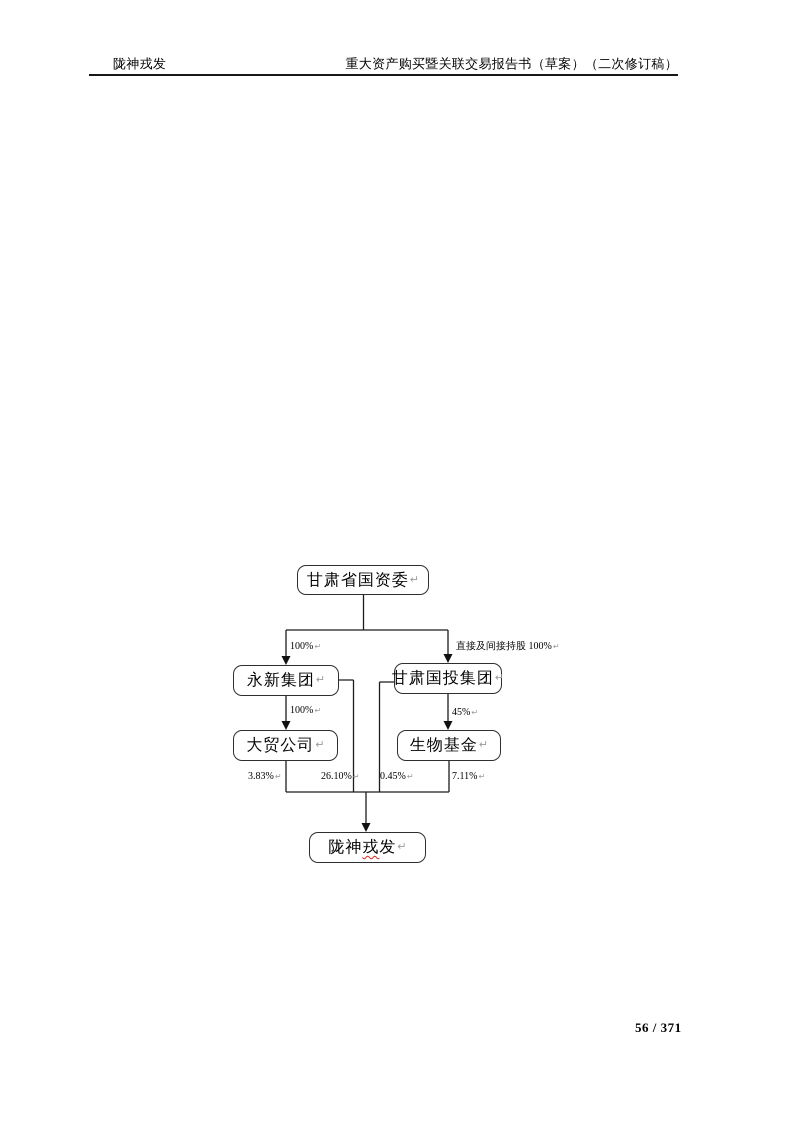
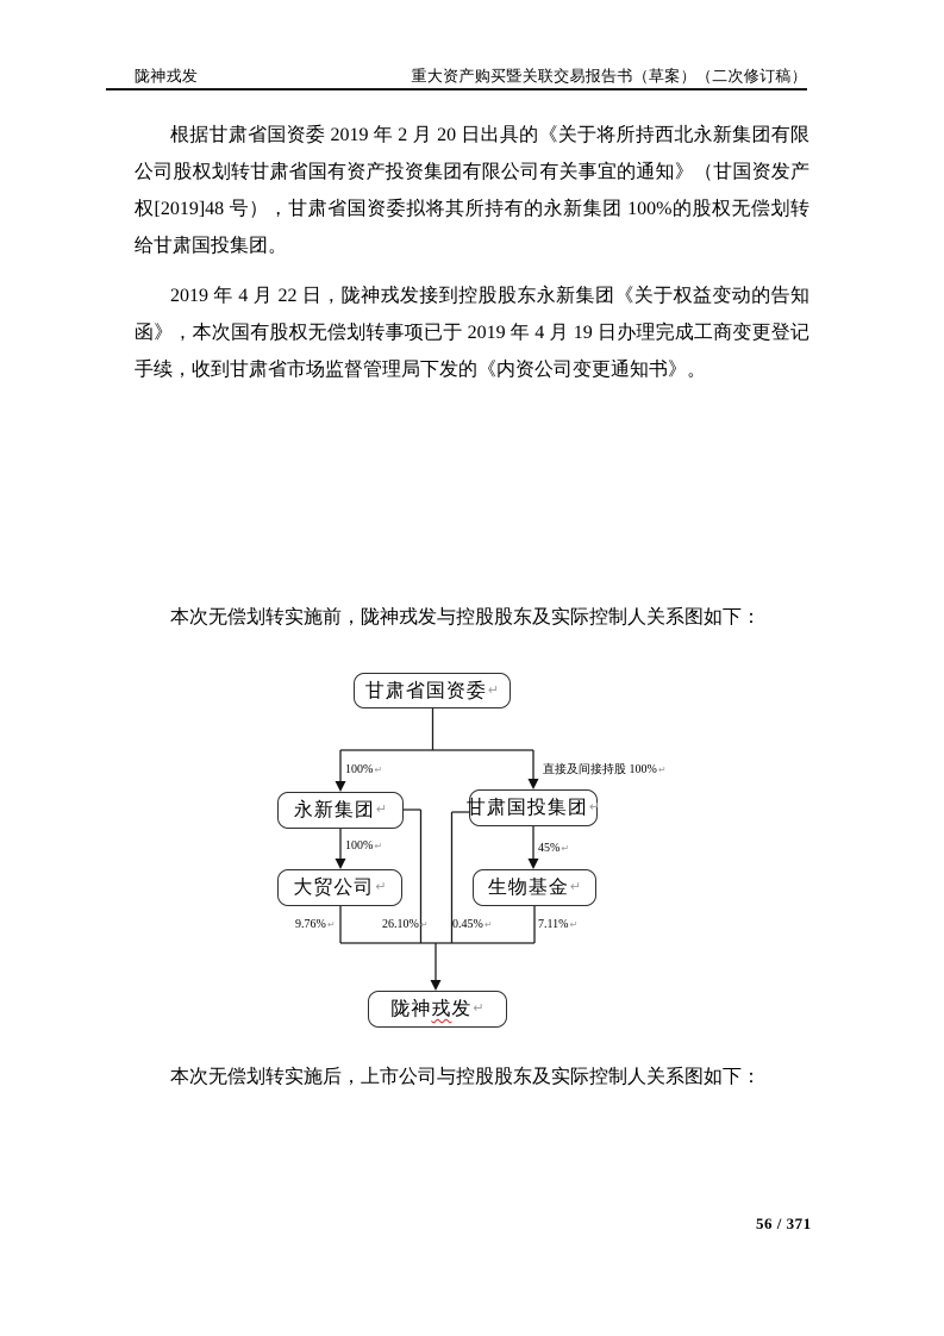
  陇神戎发
  重大资产购买暨关联交易报告书（草案）（二次修订稿）
+ 根据甘肃省国资委 2019 年 2 月 20 日出具的《关于将所持西北永新集团有限公司股权划转甘肃省国有资产投资集团有限公司有关事宜的通知》（甘国资发产权[2019]48 号），甘肃省国资委拟将其所持有的永新集团 100%的股权无偿划转给甘肃国投集团。
+ 2019 年 4 月 22 日，陇神戎发接到控股股东永新集团《关于权益变动的告知函》，本次国有股权无偿划转事项已于 2019 年 4 月 19 日办理完成工商变更登记手续，收到甘肃省市场监督管理局下发的《内资公司变更通知书》。
+ 本次无偿划转实施前，陇神戎发与控股股东及实际控制人关系图如下：
+ 本次无偿划转实施后，上市公司与控股股东及实际控制人关系图如下：
  甘肃省国资委
  ↵
  永新集团
  ↵
  甘肃国投集团
  ↵
  大贸公司
  ↵
  生物基金
  ↵
  陇神戎发
  ↵
  100%↵
  直接及间接持股 100%↵
  100%↵
  45%↵
- 3.83%↵
+ 9.76%↵
  26.10%↵
  0.45%↵
  7.11%↵
  56 / 371
